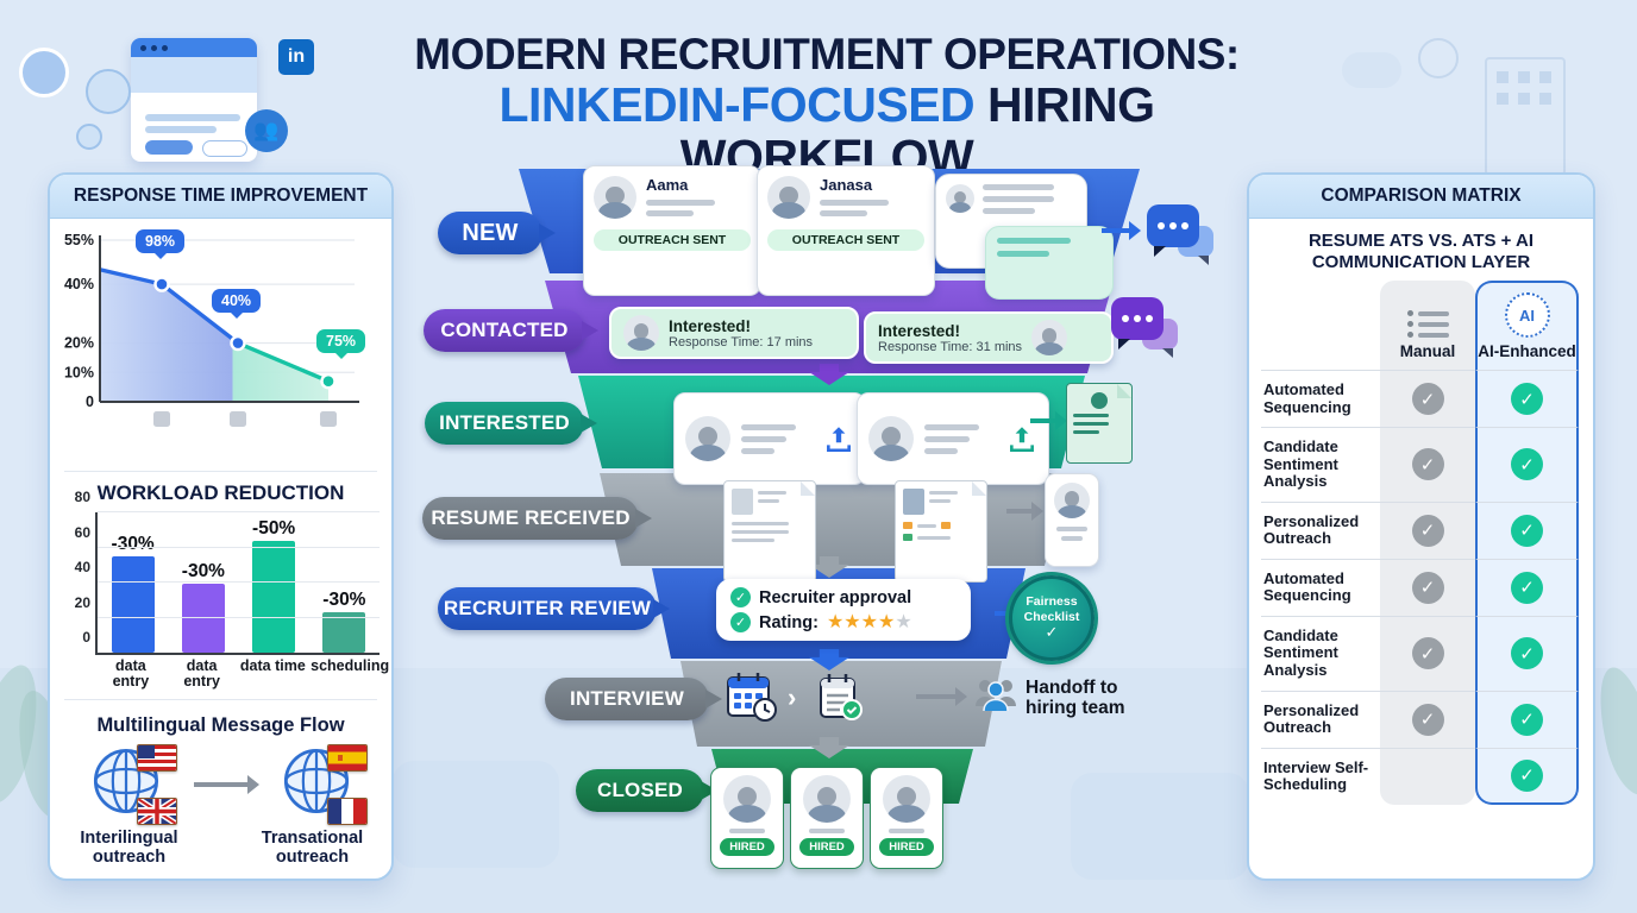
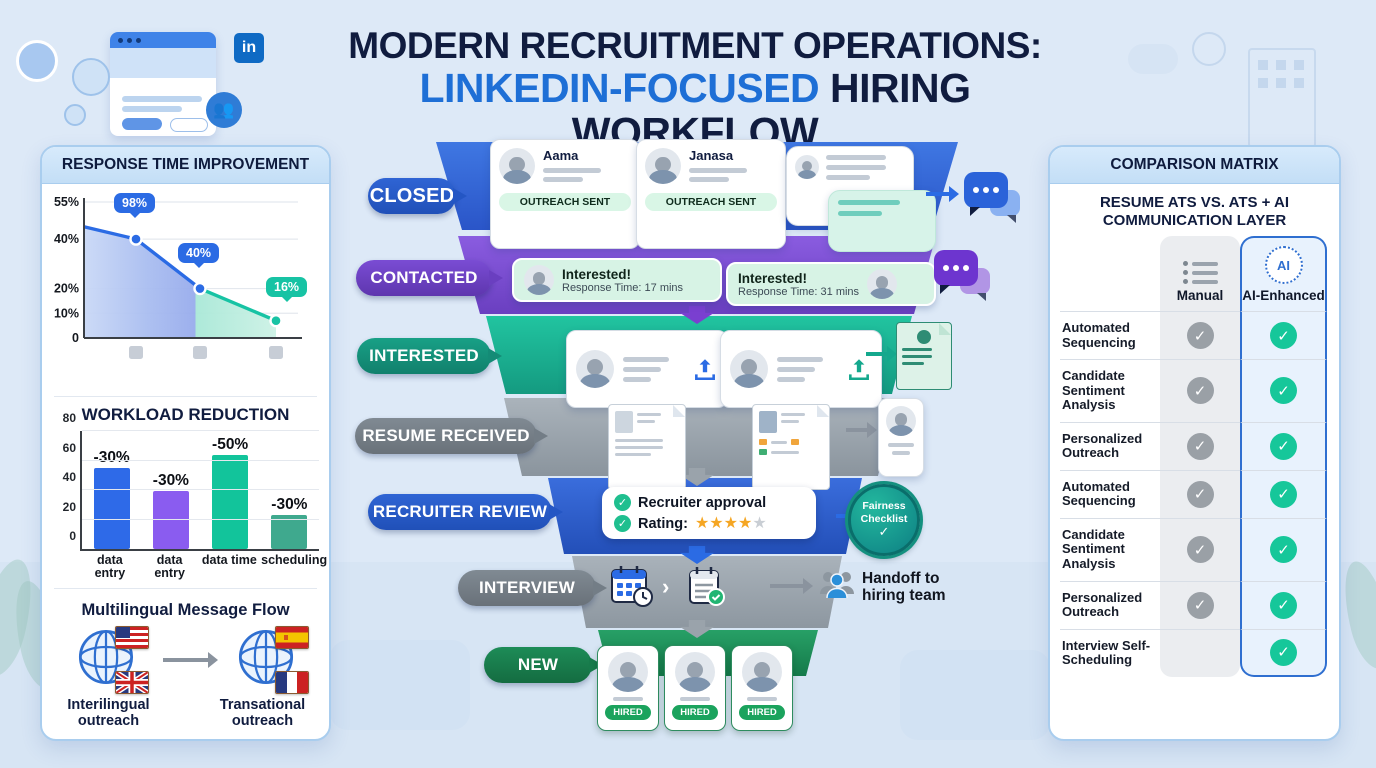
  in
  👥
  MODERN RECRUITMENT OPERATIONS:
  LINKEDIN-FOCUSED HIRING WORKFLOW
  RESPONSE TIME IMPROVEMENT
  55%
  40%
  20%
  10%
  0
  98%
  40%
- 75%
+ 16%
  WORKLOAD REDUCTION
  -30%
  -30%
  -50%
  -30%
  0
  20
  40
  60
  80
  data entry
  data entry
  data time
  scheduling
  Multilingual Message Flow
  Interilingual outreach
  Transational outreach
- NEW
+ CLOSED
  CONTACTED
  INTERESTED
  RESUME RECEIVED
  RECRUITER REVIEW
  INTERVIEW
- CLOSED
+ NEW
  Aama
  OUTREACH SENT
  Janasa
  OUTREACH SENT
  Interested!
  Response Time: 17 mins
  Interested!
  Response Time: 31 mins
  ✓
  Recruiter approval
  ✓
  Rating:
  ★★★★★
  Fairness
  Checklist
  ✓
  ›
  Handoff to hiring team
  HIRED
  HIRED
  HIRED
  COMPARISON MATRIX
  RESUME ATS VS. ATS + AI
  COMMUNICATION LAYER
  Manual
  AI
  AI-Enhanced
  Automated Sequencing
  ✓
  ✓
  Candidate Sentiment Analysis
  ✓
  ✓
  Personalized Outreach
  ✓
  ✓
  Automated Sequencing
  ✓
  ✓
  Candidate Sentiment Analysis
  ✓
  ✓
  Personalized Outreach
  ✓
  ✓
  Interview Self-Scheduling
  ✓
